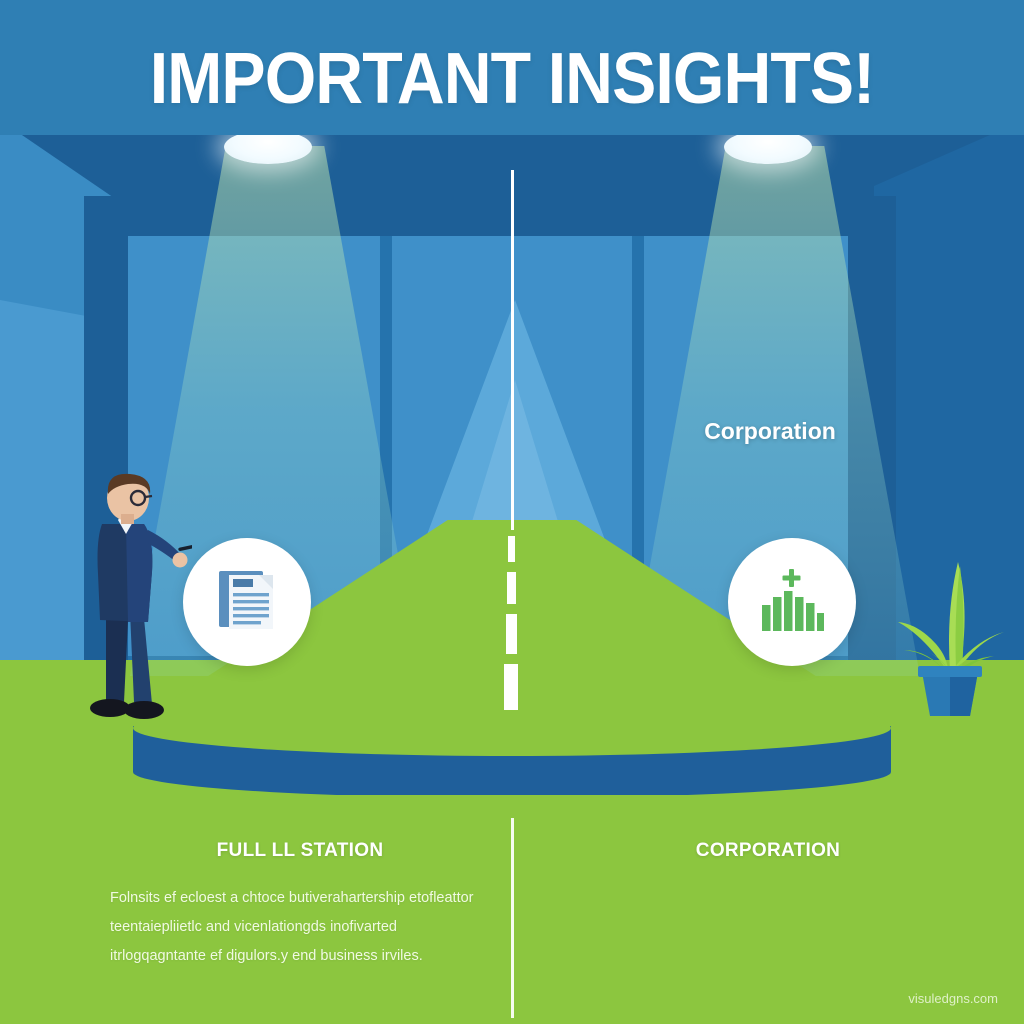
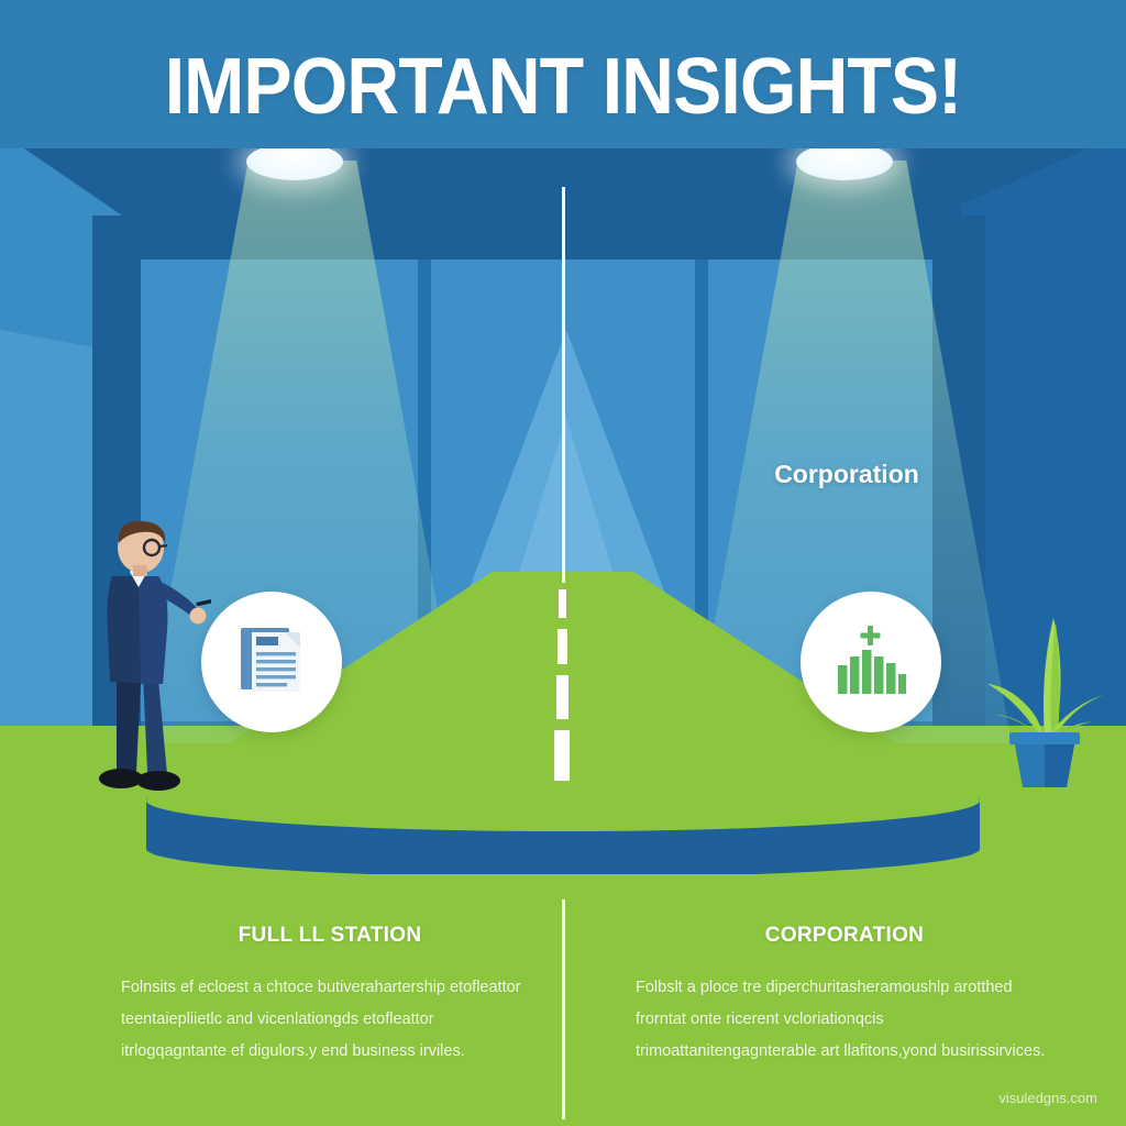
  IMPORTANT INSIGHTS!
  Corporation
  FULL LL STATION
- Folnsits ef ecloest a chtoce butiverahartership etofleattor teentaiepliietlc and vicenlationgds inofivarted itrlogqagntante ef digulors.y end business irviles.
+ Folnsits ef ecloest a chtoce butiverahartership etofleattor teentaiepliietlc and vicenlationgds etofleattor itrlogqagntante ef digulors.y end business irviles.
  CORPORATION
+ Folbslt a ploce tre diperchuritasheramoushlp arotthed frorntat onte ricerent vcloriationqcis trimoattanitengagnterable art llafitons,yond busirissirvices.
  visuledgns.com
